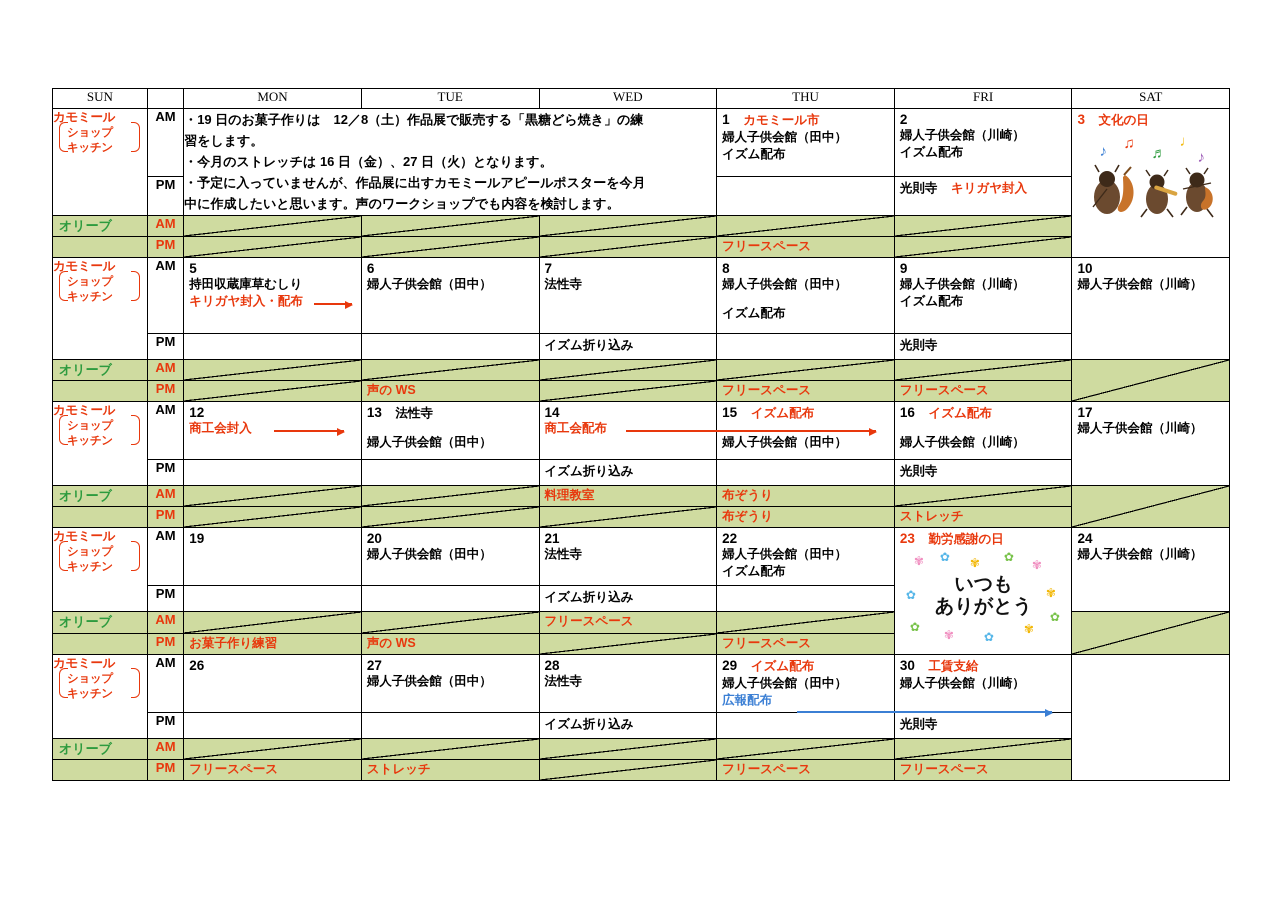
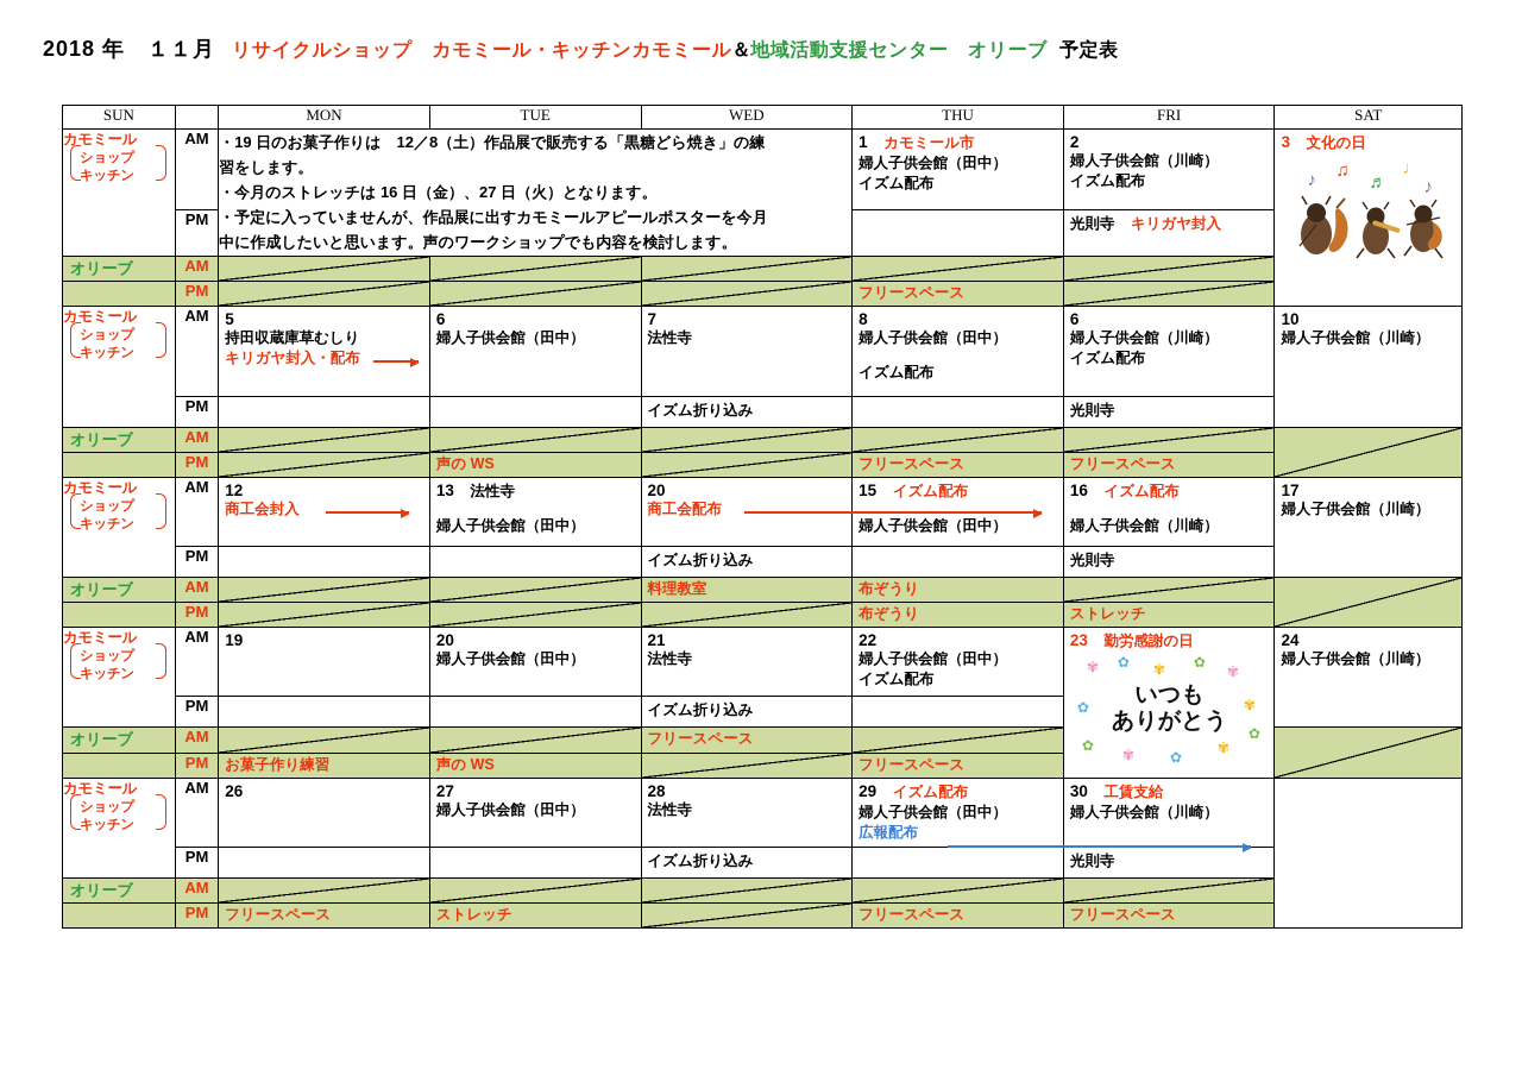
+ 2018 年 １１月
+ リサイクルショップ カモミール・キッチンカモミール
+ ＆
+ 地域活動支援センター オリーブ
+ 予定表
  SUN		MON	TUE	WED	THU	FRI	SAT
  カモミール ショップ キッチン	AM	・19 日のお菓子作りは 12／8（土）作品展で販売する「黒糖どら焼き」の練 習をします。 ・今月のストレッチは 16 日（金）、27 日（火）となります。 ・予定に入っていませんが、作品展に出すカモミールアピールポスターを今月 中に作成したいと思います。声のワークショップでも内容を検討します。	1 カモミール市 婦人子供会館（田中） イズム配布	2 婦人子供会館（川崎） イズム配布	3 文化の日 ♪ ♫ ♬ ♩ ♪
  PM		光則寺 キリガヤ封入
  オリーブ	AM
  	PM				フリースペース
- カモミール ショップ キッチン	AM	5 持田収蔵庫草むしり キリガヤ封入・配布	6 婦人子供会館（田中）	7 法性寺	8 婦人子供会館（田中） イズム配布	9 婦人子供会館（川崎） イズム配布	10 婦人子供会館（川崎）
+ カモミール ショップ キッチン	AM	5 持田収蔵庫草むしり キリガヤ封入・配布	6 婦人子供会館（田中）	7 法性寺	8 婦人子供会館（田中） イズム配布	6 婦人子供会館（川崎） イズム配布	10 婦人子供会館（川崎）
  PM			イズム折り込み		光則寺
  オリーブ	AM
  	PM		声の WS		フリースペース	フリースペース
- カモミール ショップ キッチン	AM	12 商工会封入	13 法性寺 婦人子供会館（田中）	14 商工会配布	15 イズム配布 婦人子供会館（田中）	16 イズム配布 婦人子供会館（川崎）	17 婦人子供会館（川崎）
+ カモミール ショップ キッチン	AM	12 商工会封入	13 法性寺 婦人子供会館（田中）	20 商工会配布	15 イズム配布 婦人子供会館（田中）	16 イズム配布 婦人子供会館（川崎）	17 婦人子供会館（川崎）
  PM			イズム折り込み		光則寺
  オリーブ	AM			料理教室	布ぞうり
  	PM				布ぞうり	ストレッチ
  カモミール ショップ キッチン	AM	19	20 婦人子供会館（田中）	21 法性寺	22 婦人子供会館（田中） イズム配布	23 勤労感謝の日 ✾ ✿ ✾ ✿ ✾ ✿ ✾ ✿ ✾ ✿ ✾ ✿ いつも ありがとう	24 婦人子供会館（川崎）
  PM			イズム折り込み
  オリーブ	AM			フリースペース
  	PM	お菓子作り練習	声の WS		フリースペース
  カモミール ショップ キッチン	AM	26	27 婦人子供会館（田中）	28 法性寺	29 イズム配布 婦人子供会館（田中） 広報配布	30 工賃支給 婦人子供会館（川崎）
  PM			イズム折り込み		光則寺
  オリーブ	AM
  	PM	フリースペース	ストレッチ		フリースペース	フリースペース
